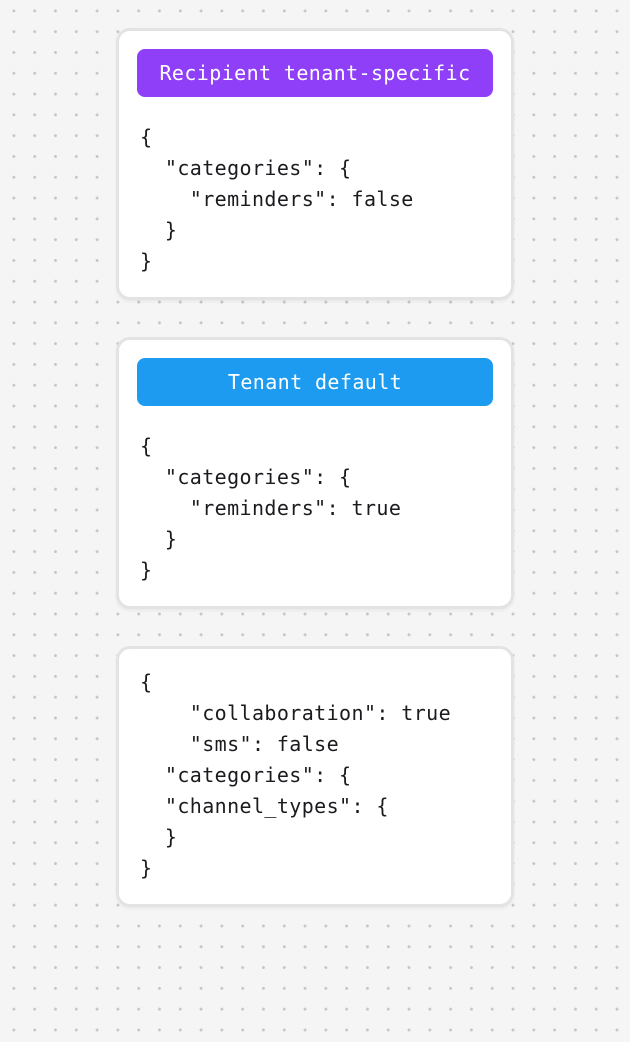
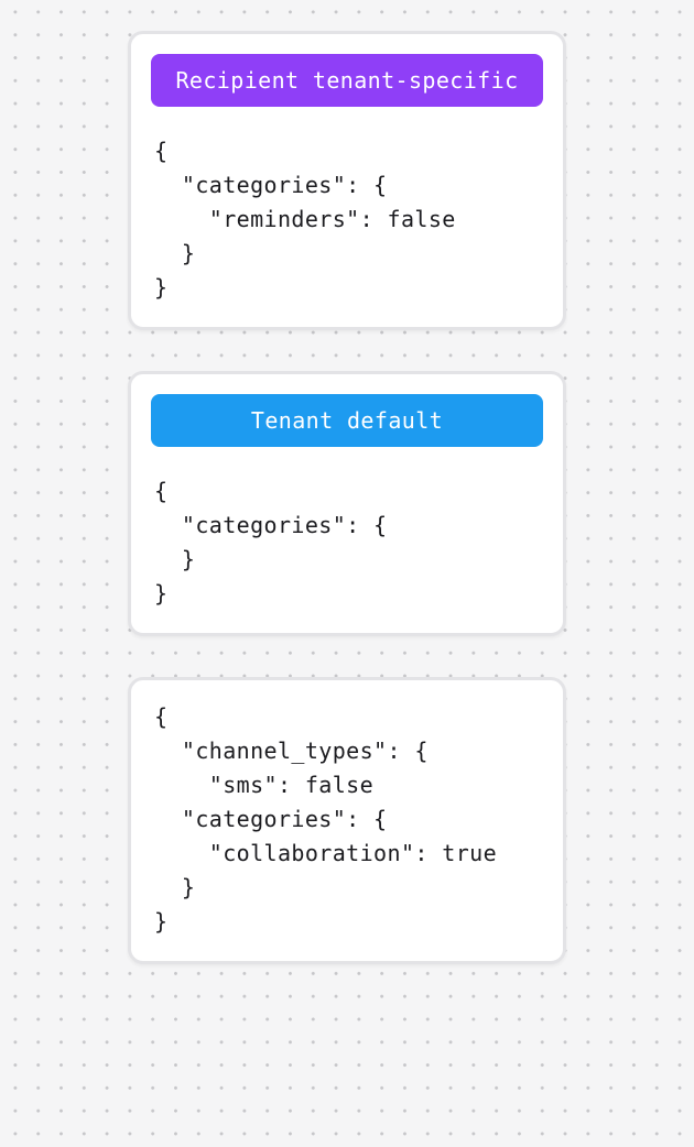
  Recipient tenant-specific
  {
  "categories": {
  "reminders": false
  }
  }
  Tenant default
  {
  "categories": {
- "reminders": true
  }
  }
  {
- "collaboration": true
+ "channel_types": {
  "sms": false
  "categories": {
- "channel_types": {
+ "collaboration": true
  }
  }
